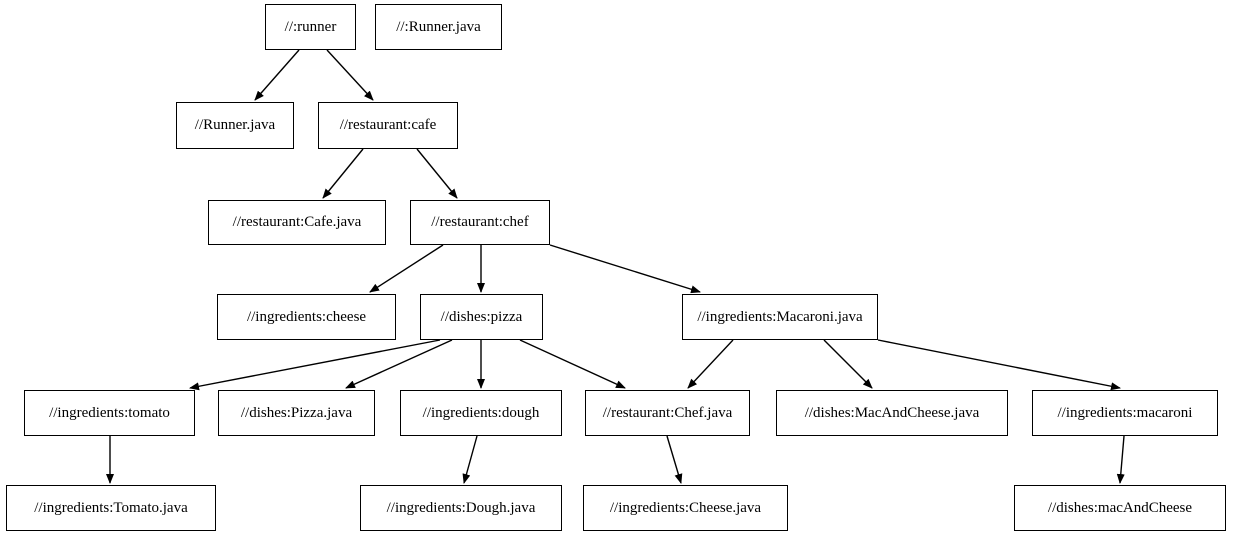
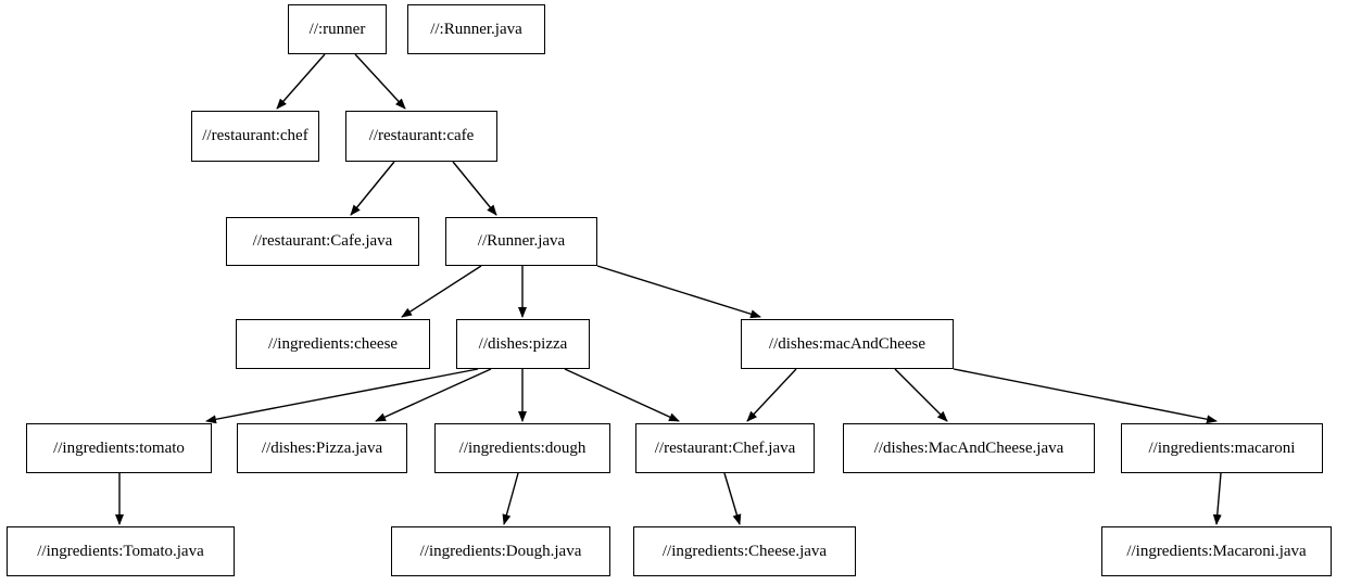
  //:runner
  //:Runner.java
- //Runner.java
+ //restaurant:chef
  //restaurant:cafe
  //restaurant:Cafe.java
- //restaurant:chef
+ //Runner.java
  //ingredients:cheese
  //dishes:pizza
- //ingredients:Macaroni.java
+ //dishes:macAndCheese
  //ingredients:tomato
  //dishes:Pizza.java
  //ingredients:dough
  //restaurant:Chef.java
  //dishes:MacAndCheese.java
  //ingredients:macaroni
  //ingredients:Tomato.java
  //ingredients:Dough.java
  //ingredients:Cheese.java
- //dishes:macAndCheese
+ //ingredients:Macaroni.java
